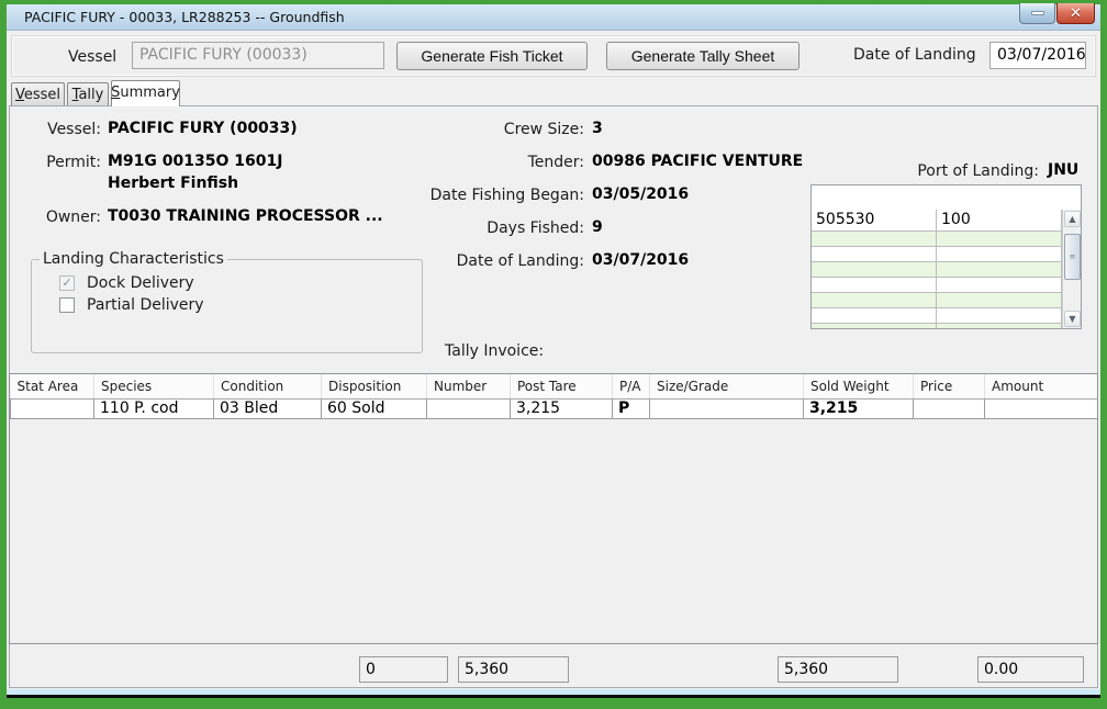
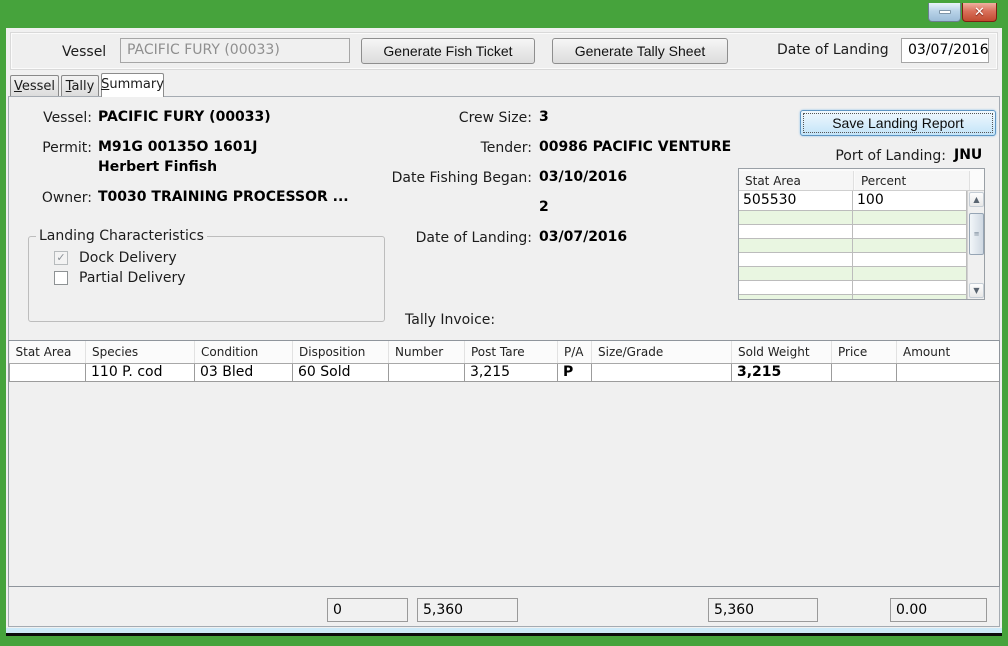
- PACIFIC FURY - 00033, LR288253 -- Groundfish
  ✕
  Vessel
  PACIFIC FURY (00033)
  Generate Fish Ticket
  Generate Tally Sheet
  Date of Landing
  03/07/2016
  Vessel
  Tally
  Summary
  Vessel:
  PACIFIC FURY (00033)
  Permit:
  M91G 00135O 1601J
  Herbert Finfish
  Owner:
  T0030 TRAINING PROCESSOR ...
  Crew Size:
  3
  Tender:
  00986 PACIFIC VENTURE
  Date Fishing Began:
- 03/05/2016
+ 03/10/2016
- Days Fished:
- 9
+ 2
  Date of Landing:
  03/07/2016
+ Save Landing Report
  Port of Landing:
  JNU
+ Stat Area
+ Percent
  505530
  100
  ▲
  ≡
  ▼
  Landing Characteristics
  Dock Delivery
  Partial Delivery
  Tally Invoice:
  Stat Area	Species	Condition	Disposition	Number	Post Tare	P/A	Size/Grade	Sold Weight	Price	Amount
  	110 P. cod	03 Bled	60 Sold		3,215	P		3,215
  0
  5,360
  5,360
  0.00
